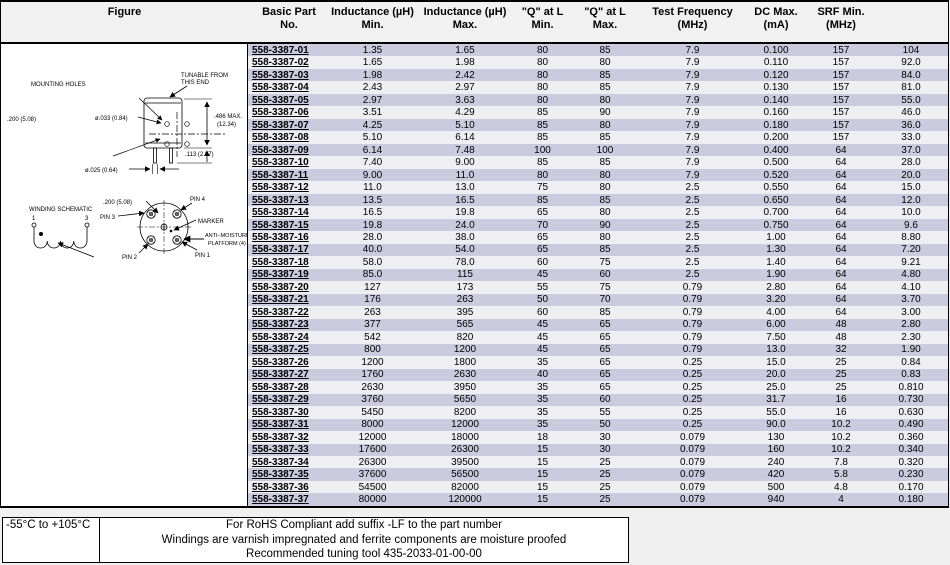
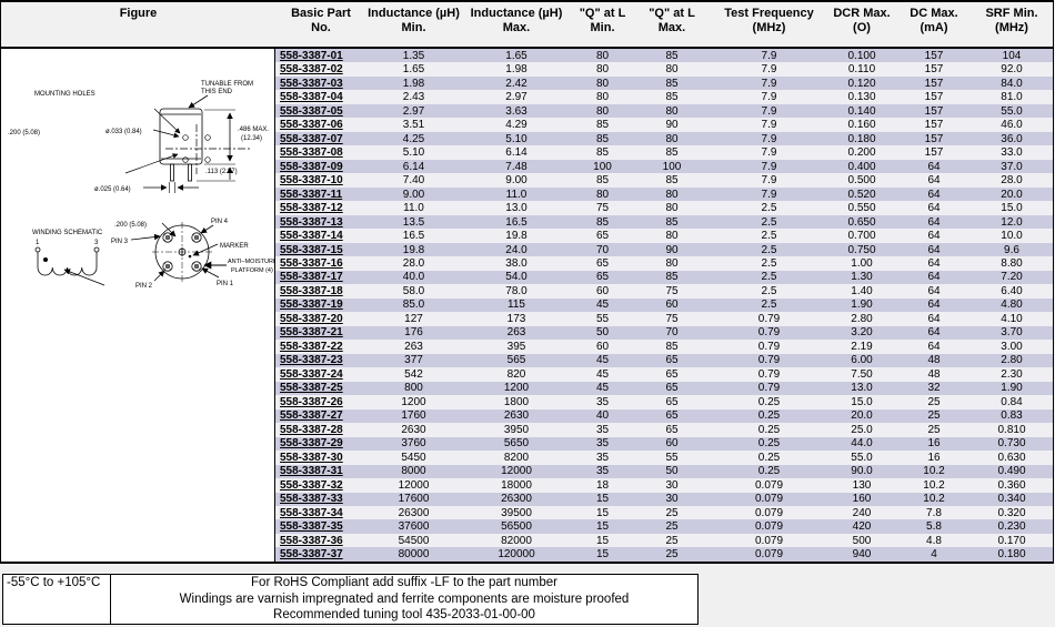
  Figure
  Basic Part
  No.
  Inductance (µH)
  Min.
  Inductance (µH)
  Max.
  "Q" at L
  Min.
  "Q" at L
  Max.
  Test Frequency
  (MHz)
+ DCR Max.
+ (O)
  DC Max.
  (mA)
  SRF Min.
  (MHz)
  558-3387-01
  1.35
  1.65
  80
  85
  7.9
  0.100
  157
  104
  558-3387-02
  1.65
  1.98
  80
  80
  7.9
  0.110
  157
  92.0
  558-3387-03
  1.98
  2.42
  80
  85
  7.9
  0.120
  157
  84.0
  558-3387-04
  2.43
  2.97
  80
  85
  7.9
  0.130
  157
  81.0
  558-3387-05
  2.97
  3.63
  80
  80
  7.9
  0.140
  157
  55.0
  558-3387-06
  3.51
  4.29
  85
  90
  7.9
  0.160
  157
  46.0
  558-3387-07
  4.25
  5.10
  85
  80
  7.9
  0.180
  157
  36.0
  558-3387-08
  5.10
  6.14
  85
  85
  7.9
  0.200
  157
  33.0
  558-3387-09
  6.14
  7.48
  100
  100
  7.9
  0.400
  64
  37.0
  558-3387-10
  7.40
  9.00
  85
  85
  7.9
  0.500
  64
  28.0
  558-3387-11
  9.00
  11.0
  80
  80
  7.9
  0.520
  64
  20.0
  558-3387-12
  11.0
  13.0
  75
  80
  2.5
  0.550
  64
  15.0
  558-3387-13
  13.5
  16.5
  85
  85
  2.5
  0.650
  64
  12.0
  558-3387-14
  16.5
  19.8
  65
  80
  2.5
  0.700
  64
  10.0
  558-3387-15
  19.8
  24.0
  70
  90
  2.5
  0.750
  64
  9.6
  558-3387-16
  28.0
  38.0
  65
  80
  2.5
  1.00
  64
  8.80
  558-3387-17
  40.0
  54.0
  65
  85
  2.5
  1.30
  64
  7.20
  558-3387-18
  58.0
  78.0
  60
  75
  2.5
  1.40
  64
- 9.21
+ 6.40
  558-3387-19
  85.0
  115
  45
  60
  2.5
  1.90
  64
  4.80
  558-3387-20
  127
  173
  55
  75
  0.79
  2.80
  64
  4.10
  558-3387-21
  176
  263
  50
  70
  0.79
  3.20
  64
  3.70
  558-3387-22
  263
  395
  60
  85
  0.79
- 4.00
+ 2.19
  64
  3.00
  558-3387-23
  377
  565
  45
  65
  0.79
  6.00
  48
  2.80
  558-3387-24
  542
  820
  45
  65
  0.79
  7.50
  48
  2.30
  558-3387-25
  800
  1200
  45
  65
  0.79
  13.0
  32
  1.90
  558-3387-26
  1200
  1800
  35
  65
  0.25
  15.0
  25
  0.84
  558-3387-27
  1760
  2630
  40
  65
  0.25
  20.0
  25
  0.83
  558-3387-28
  2630
  3950
  35
  65
  0.25
  25.0
  25
  0.810
  558-3387-29
  3760
  5650
  35
  60
  0.25
- 31.7
+ 44.0
  16
  0.730
  558-3387-30
  5450
  8200
  35
  55
  0.25
  55.0
  16
  0.630
  558-3387-31
  8000
  12000
  35
  50
  0.25
  90.0
  10.2
  0.490
  558-3387-32
  12000
  18000
  18
  30
  0.079
  130
  10.2
  0.360
  558-3387-33
  17600
  26300
  15
  30
  0.079
  160
  10.2
  0.340
  558-3387-34
  26300
  39500
  15
  25
  0.079
  240
  7.8
  0.320
  558-3387-35
  37600
  56500
  15
  25
  0.079
  420
  5.8
  0.230
  558-3387-36
  54500
  82000
  15
  25
  0.079
  500
  4.8
  0.170
  558-3387-37
  80000
  120000
  15
  25
  0.079
  940
  4
  0.180
  -55°C to +105°C
  For RoHS Compliant add suffix -LF to the part number
  Windings are varnish impregnated and ferrite components are moisture proofed
  Recommended tuning tool 435-2033-01-00-00
